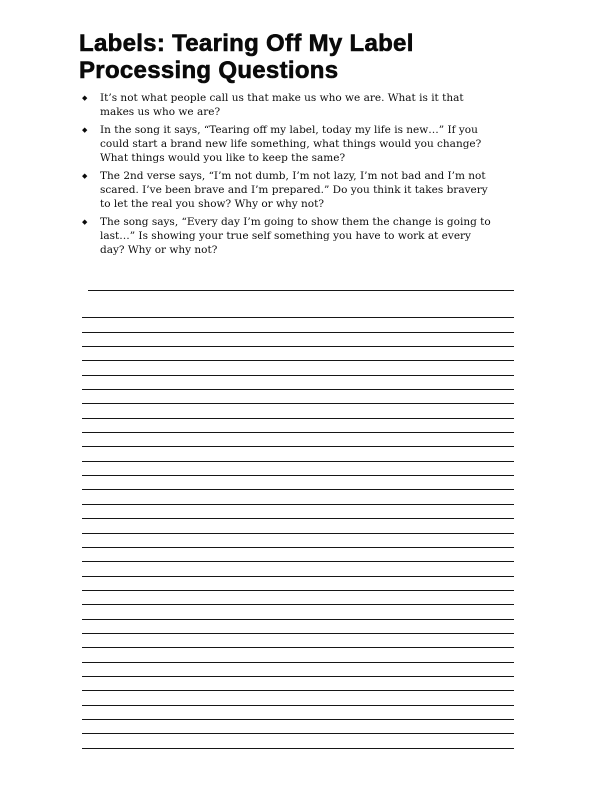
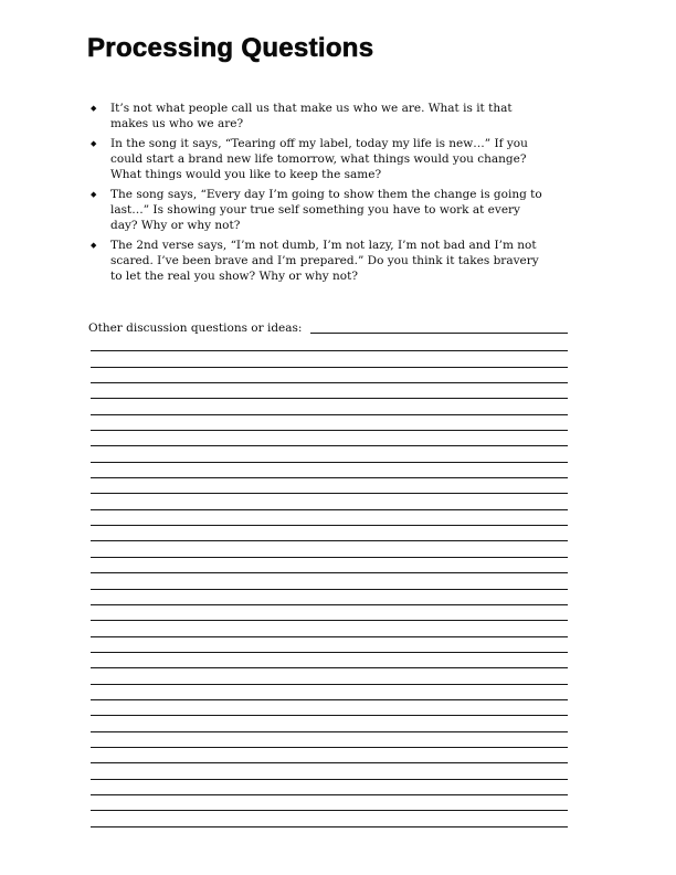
- Labels: Tearing Off My Label
  Processing Questions
  ◆
  It’s not what people call us that make us who we are. What is it that makes us who we are?
  ◆
- In the song it says, “Tearing off my label, today my life is new…” If you could start a brand new life something, what things would you change? What things would you like to keep the same?
+ In the song it says, “Tearing off my label, today my life is new…” If you could start a brand new life tomorrow, what things would you change? What things would you like to keep the same?
  ◆
- The 2nd verse says, “I’m not dumb, I’m not lazy, I’m not bad and I’m not scared. I’ve been brave and I’m prepared.” Do you think it takes bravery to let the real you show? Why or why not?
+ The song says, “Every day I’m going to show them the change is going to last…” Is showing your true self something you have to work at every day? Why or why not?
  ◆
- The song says, “Every day I’m going to show them the change is going to last…” Is showing your true self something you have to work at every day? Why or why not?
+ The 2nd verse says, “I’m not dumb, I’m not lazy, I’m not bad and I’m not scared. I’ve been brave and I’m prepared.” Do you think it takes bravery to let the real you show? Why or why not?
+ Other discussion questions or ideas:
